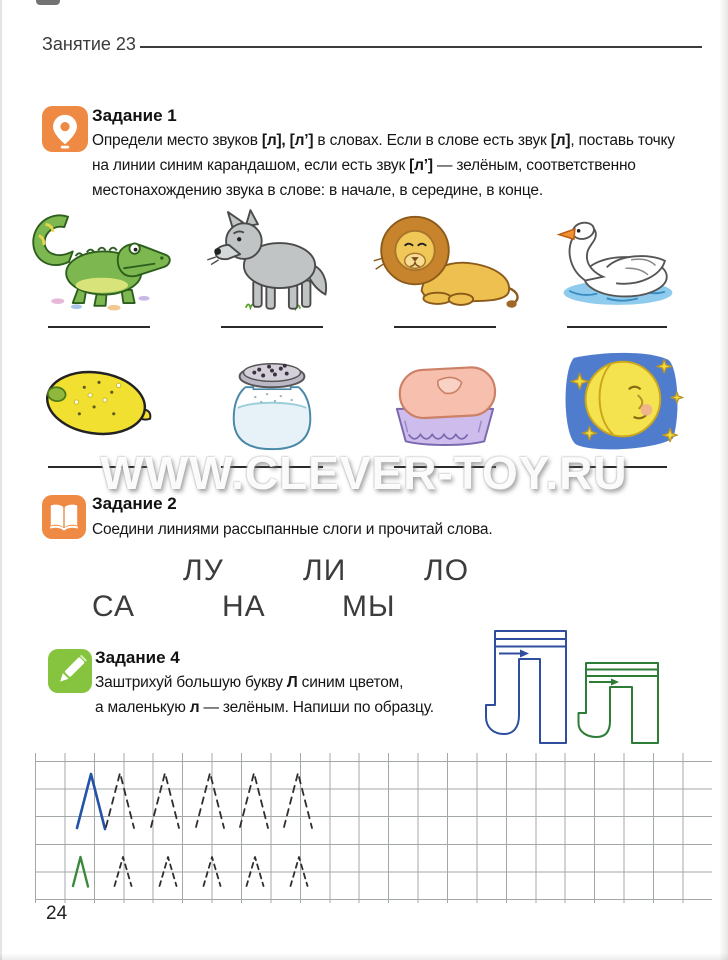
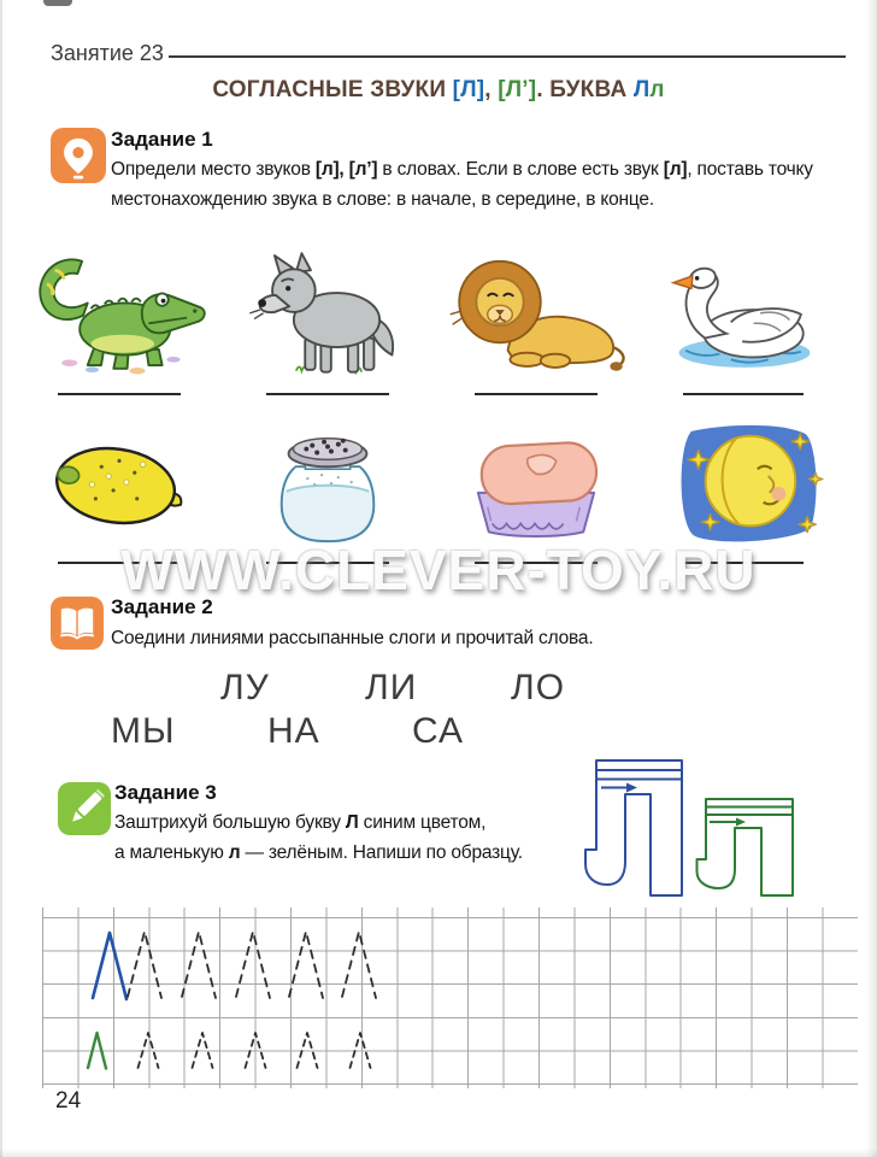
  Занятие 23
+ СОГЛАСНЫЕ ЗВУКИ [Л], [Л’]. БУКВА Лл
  Задание 1
  Определи место звуков [л], [л’] в словах. Если в слове есть звук [л], поставь точку
- на линии синим карандашом, если есть звук [л’] — зелёным, соответственно
  местонахождению звука в слове: в начале, в середине, в конце.
  WWW.CLEVER-TOY.RU
  Задание 2
  Соедини линиями рассыпанные слоги и прочитай слова.
  ЛУ
  ЛИ
  ЛО
- СА
+ МЫ
  НА
- МЫ
+ СА
- Задание 4
+ Задание 3
  Заштрихуй большую букву Л синим цветом,
  а маленькую л — зелёным. Напиши по образцу.
  24
